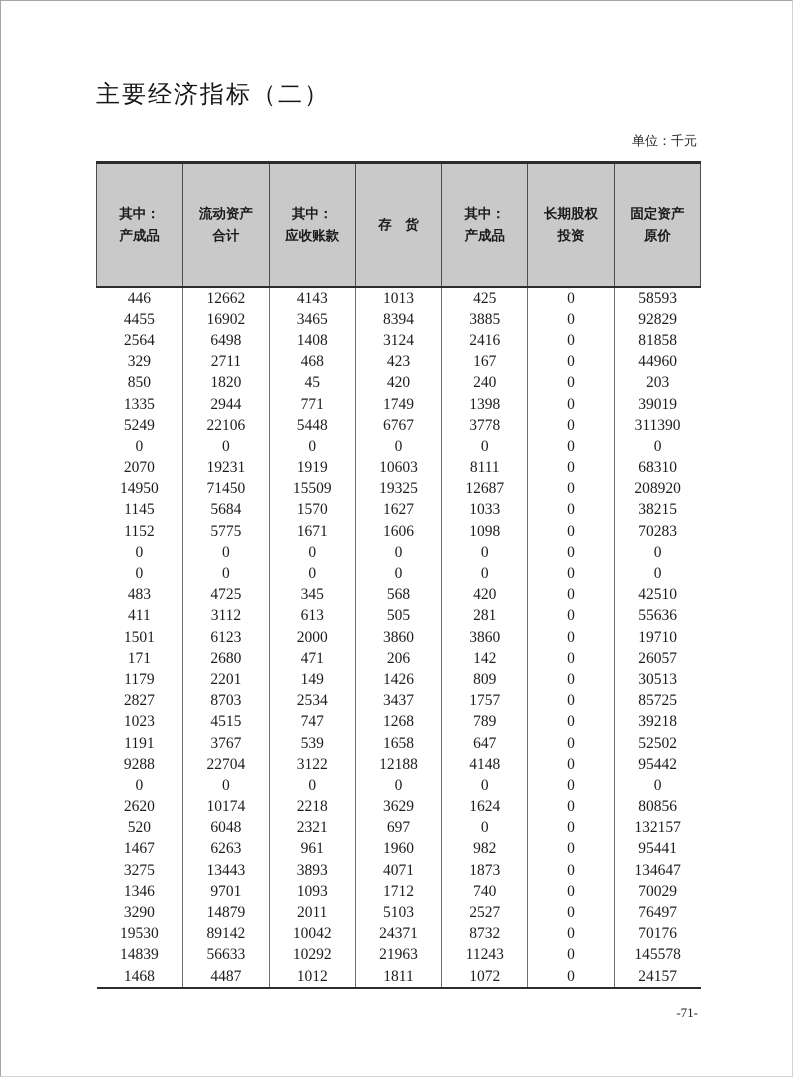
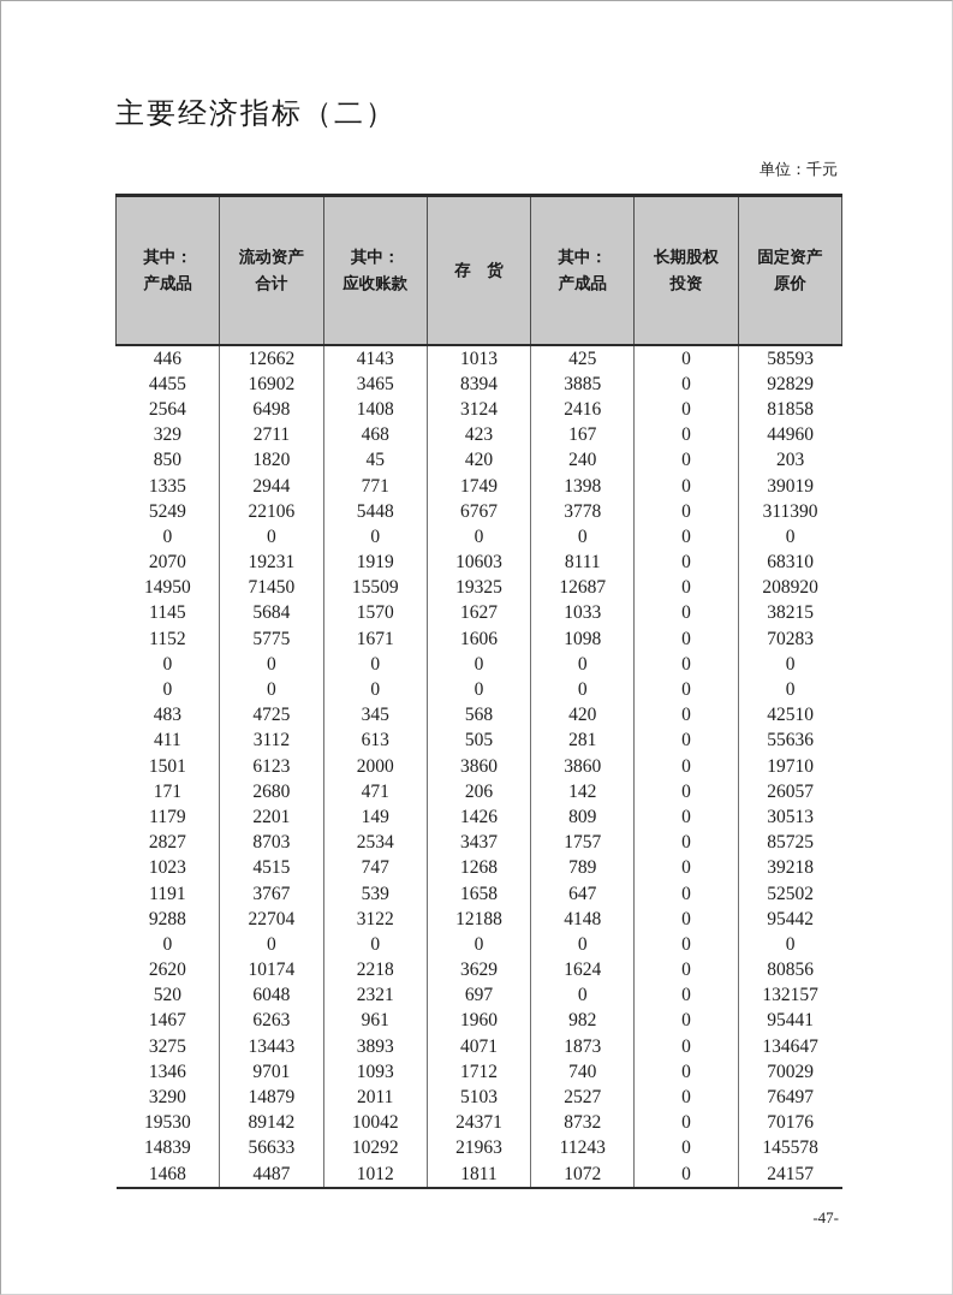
  主要经济指标（二）
  单位：千元
  其中： 产成品	流动资产 合计	其中： 应收账款	存 货	其中： 产成品	长期股权 投资	固定资产 原价
  446	12662	4143	1013	425	0	58593
  4455	16902	3465	8394	3885	0	92829
  2564	6498	1408	3124	2416	0	81858
  329	2711	468	423	167	0	44960
  850	1820	45	420	240	0	203
  1335	2944	771	1749	1398	0	39019
  5249	22106	5448	6767	3778	0	311390
  0	0	0	0	0	0	0
  2070	19231	1919	10603	8111	0	68310
  14950	71450	15509	19325	12687	0	208920
  1145	5684	1570	1627	1033	0	38215
  1152	5775	1671	1606	1098	0	70283
  0	0	0	0	0	0	0
  0	0	0	0	0	0	0
  483	4725	345	568	420	0	42510
  411	3112	613	505	281	0	55636
  1501	6123	2000	3860	3860	0	19710
  171	2680	471	206	142	0	26057
  1179	2201	149	1426	809	0	30513
  2827	8703	2534	3437	1757	0	85725
  1023	4515	747	1268	789	0	39218
  1191	3767	539	1658	647	0	52502
  9288	22704	3122	12188	4148	0	95442
  0	0	0	0	0	0	0
  2620	10174	2218	3629	1624	0	80856
  520	6048	2321	697	0	0	132157
  1467	6263	961	1960	982	0	95441
  3275	13443	3893	4071	1873	0	134647
  1346	9701	1093	1712	740	0	70029
  3290	14879	2011	5103	2527	0	76497
  19530	89142	10042	24371	8732	0	70176
  14839	56633	10292	21963	11243	0	145578
  1468	4487	1012	1811	1072	0	24157
- -71-
+ -47-
